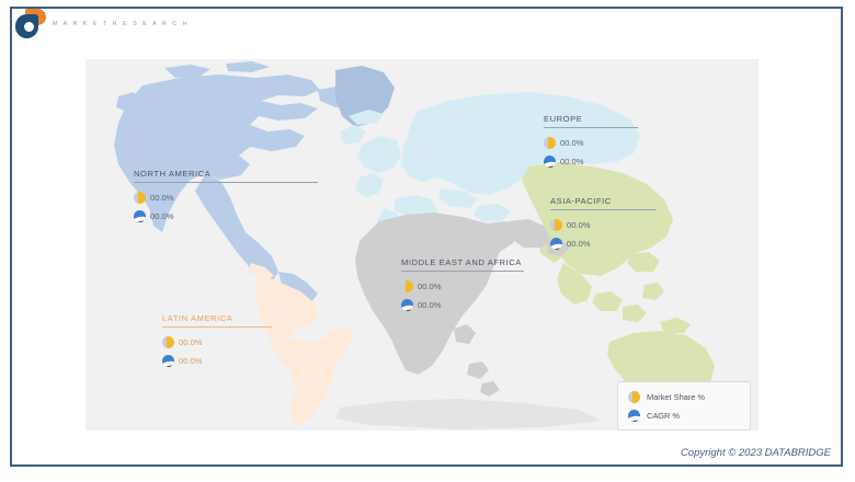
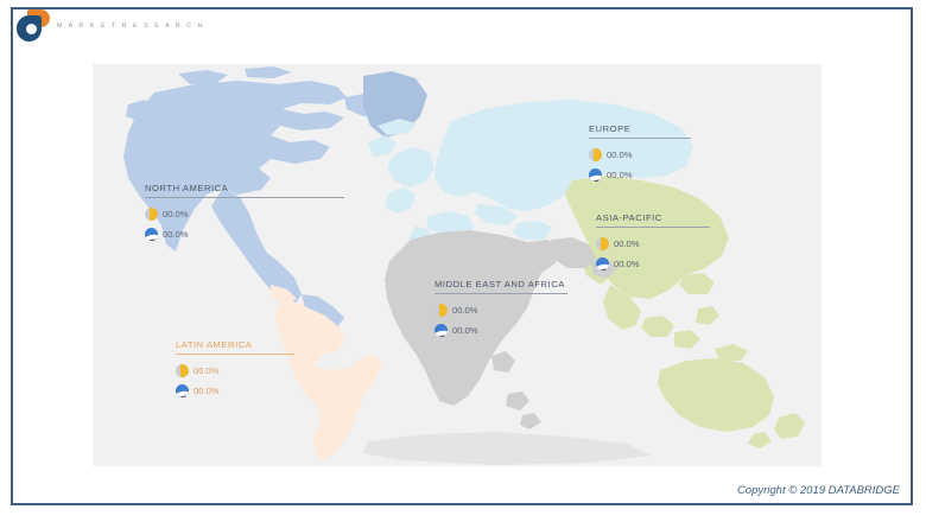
  NORTH AMERICA
  00.0%
  00.0%
  LATIN AMERICA
  00.0%
  00.0%
  EUROPE
  00.0%
  00.0%
  ASIA-PACIFIC
  00.0%
  00.0%
  MIDDLE EAST AND AFRICA
  00.0%
  00.0%
- Market Share %
- CAGR %
- Copyright © 2023 DATABRIDGE
+ Copyright © 2019 DATABRIDGE
